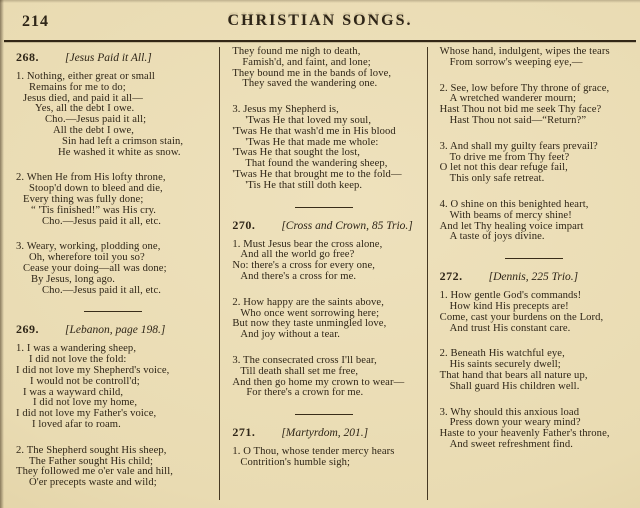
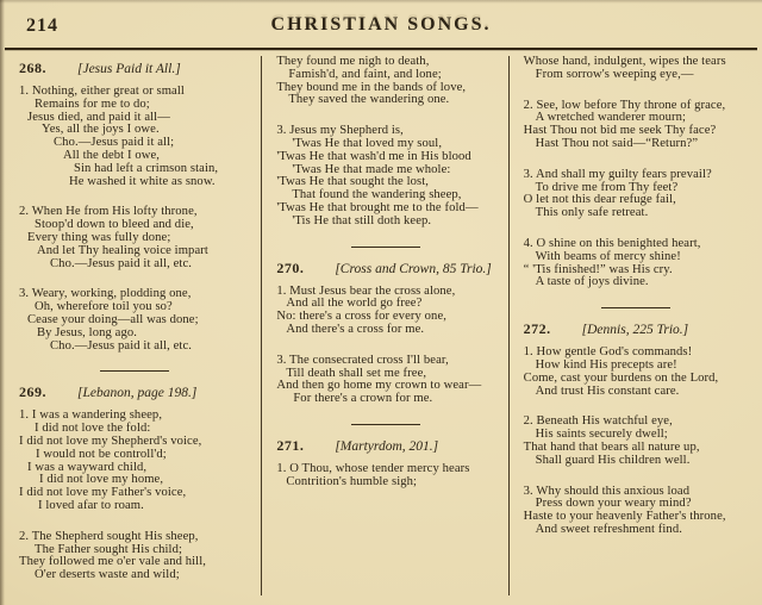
  214
  CHRISTIAN SONGS.
  268.
  [Jesus Paid it All.]
  1. Nothing, either great or small
  Remains for me to do;
  Jesus died, and paid it all—
- Yes, all the debt I owe.
+ Yes, all the joys I owe.
  Cho.—Jesus paid it all;
  All the debt I owe,
  Sin had left a crimson stain,
  He washed it white as snow.
  2. When He from His lofty throne,
  Stoop'd down to bleed and die,
  Every thing was fully done;
- “ 'Tis finished!” was His cry.
+ And let Thy healing voice impart
  Cho.—Jesus paid it all, etc.
  3. Weary, working, plodding one,
  Oh, wherefore toil you so?
  Cease your doing—all was done;
  By Jesus, long ago.
  Cho.—Jesus paid it all, etc.
  269.
  [Lebanon, page 198.]
  1. I was a wandering sheep,
  I did not love the fold:
  I did not love my Shepherd's voice,
  I would not be controll'd;
  I was a wayward child,
  I did not love my home,
  I did not love my Father's voice,
  I loved afar to roam.
  2. The Shepherd sought His sheep,
  The Father sought His child;
  They followed me o'er vale and hill,
- O'er precepts waste and wild;
+ O'er deserts waste and wild;
  They found me nigh to death,
  Famish'd, and faint, and lone;
  They bound me in the bands of love,
  They saved the wandering one.
  3. Jesus my Shepherd is,
  'Twas He that loved my soul,
  'Twas He that wash'd me in His blood
  'Twas He that made me whole:
  'Twas He that sought the lost,
  That found the wandering sheep,
  'Twas He that brought me to the fold—
  'Tis He that still doth keep.
  270.
  [Cross and Crown, 85 Trio.]
  1. Must Jesus bear the cross alone,
  And all the world go free?
  No: there's a cross for every one,
  And there's a cross for me.
- 2. How happy are the saints above,
- Who once went sorrowing here;
- But now they taste unmingled love,
- And joy without a tear.
  3. The consecrated cross I'll bear,
  Till death shall set me free,
  And then go home my crown to wear—
  For there's a crown for me.
  271.
  [Martyrdom, 201.]
  1. O Thou, whose tender mercy hears
  Contrition's humble sigh;
  Whose hand, indulgent, wipes the tears
  From sorrow's weeping eye,—
  2. See, low before Thy throne of grace,
  A wretched wanderer mourn;
  Hast Thou not bid me seek Thy face?
  Hast Thou not said—“Return?”
  3. And shall my guilty fears prevail?
  To drive me from Thy feet?
  O let not this dear refuge fail,
  This only safe retreat.
  4. O shine on this benighted heart,
  With beams of mercy shine!
- And let Thy healing voice impart
+ “ 'Tis finished!” was His cry.
  A taste of joys divine.
  272.
  [Dennis, 225 Trio.]
  1. How gentle God's commands!
  How kind His precepts are!
  Come, cast your burdens on the Lord,
  And trust His constant care.
  2. Beneath His watchful eye,
  His saints securely dwell;
  That hand that bears all nature up,
  Shall guard His children well.
  3. Why should this anxious load
  Press down your weary mind?
  Haste to your heavenly Father's throne,
  And sweet refreshment find.
